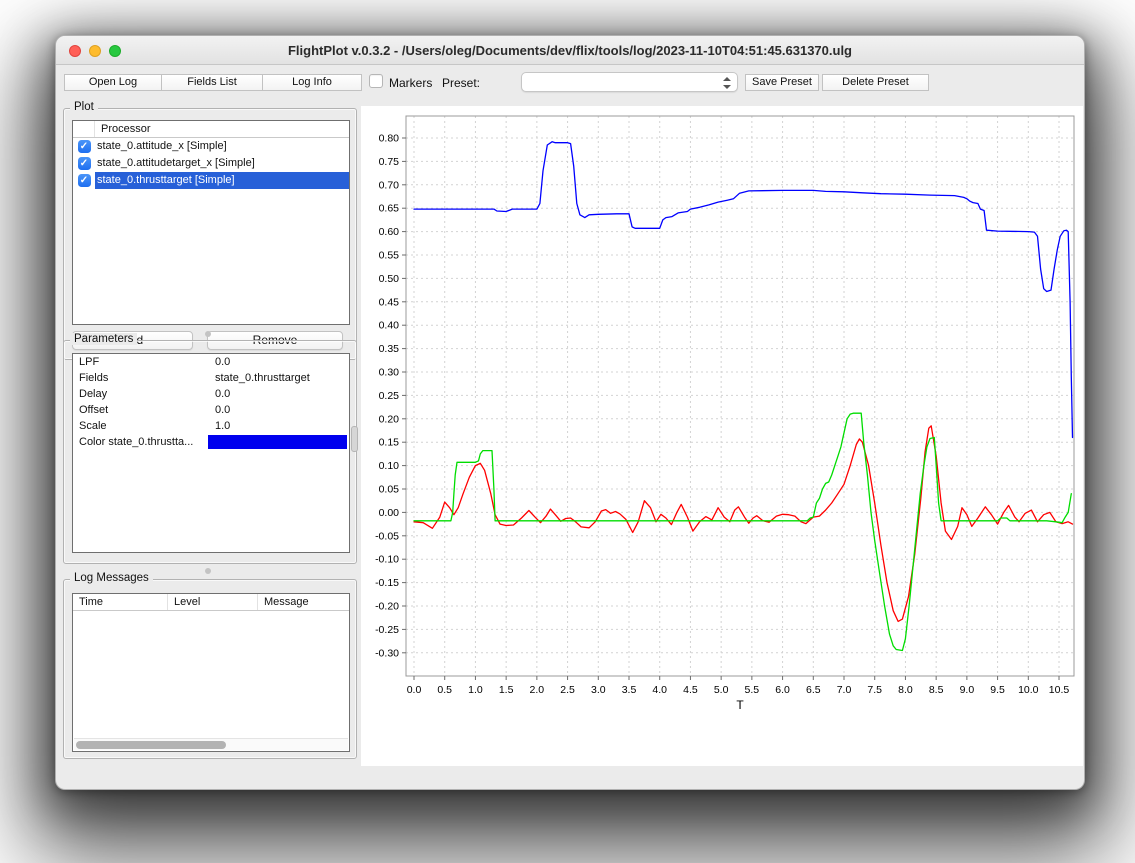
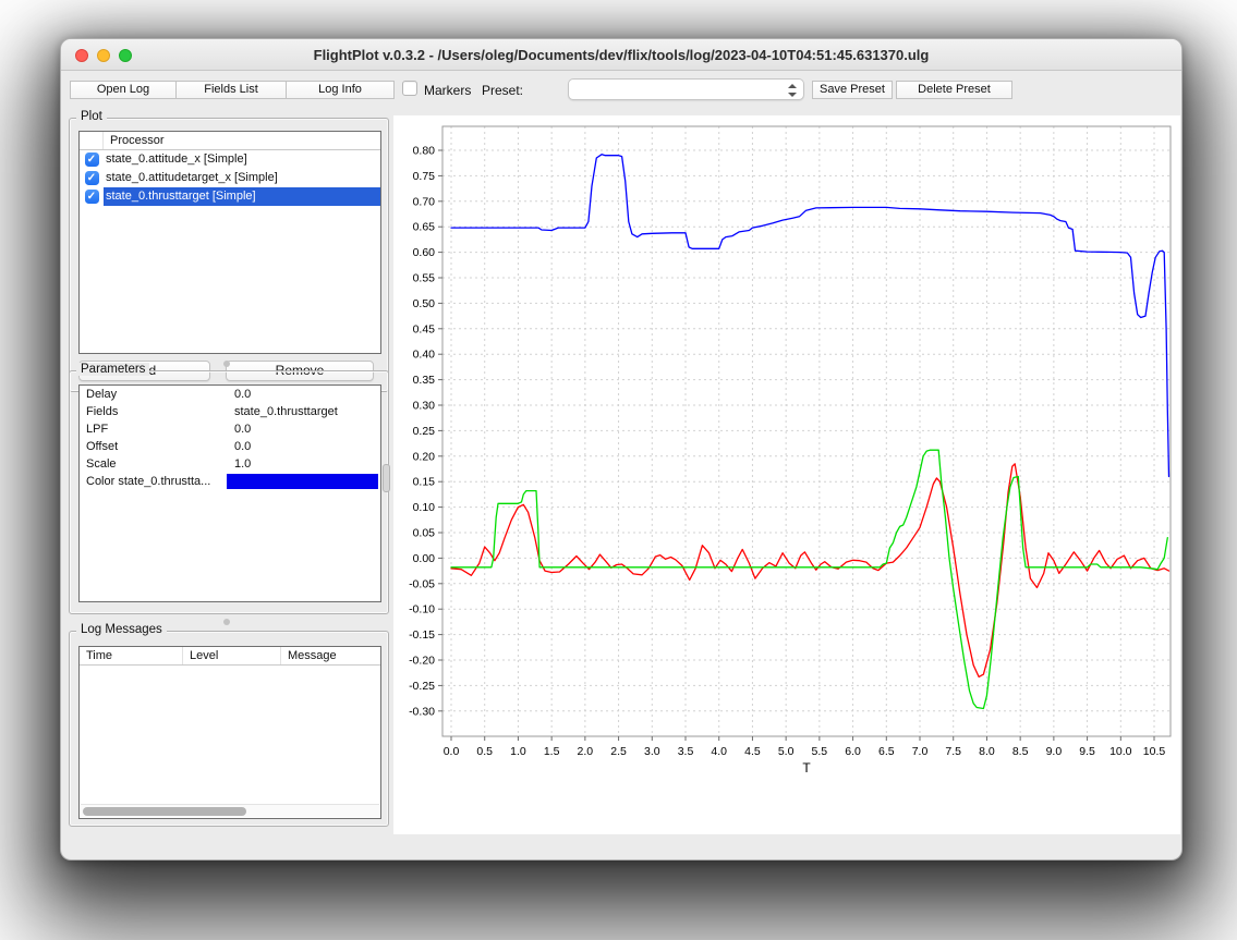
- FlightPlot v.0.3.2 - /Users/oleg/Documents/dev/flix/tools/log/2023-11-10T04:51:45.631370.ulg
+ FlightPlot v.0.3.2 - /Users/oleg/Documents/dev/flix/tools/log/2023-04-10T04:51:45.631370.ulg
  Open Log
  Fields List
  Log Info
  Markers
  Preset:
  Save Preset
  Delete Preset
  Plot
  Processor
  ✓
  state_0.attitude_x [Simple]
  ✓
  state_0.attitudetarget_x [Simple]
  ✓
  state_0.thrusttarget [Simple]
  Remove
  Parameters
- LPF
+ Delay
  0.0
  Fields
  state_0.thrusttarget
- Delay
+ LPF
  0.0
  Offset
  0.0
  Scale
  1.0
  Color state_0.thrustta...
  Log Messages
  Time
  Level
  Message
  0.80
  0.75
  0.70
  0.65
  0.60
  0.55
  0.50
  0.45
  0.40
  0.35
  0.30
  0.25
  0.20
  0.15
  0.10
  0.05
  0.00
  -0.05
  -0.10
  -0.15
  -0.20
  -0.25
  -0.30
  0.0
  0.5
  1.0
  1.5
  2.0
  2.5
  3.0
  3.5
  4.0
  4.5
  5.0
  5.5
  6.0
  6.5
  7.0
  7.5
  8.0
  8.5
  9.0
  9.5
  10.0
  10.5
  T
